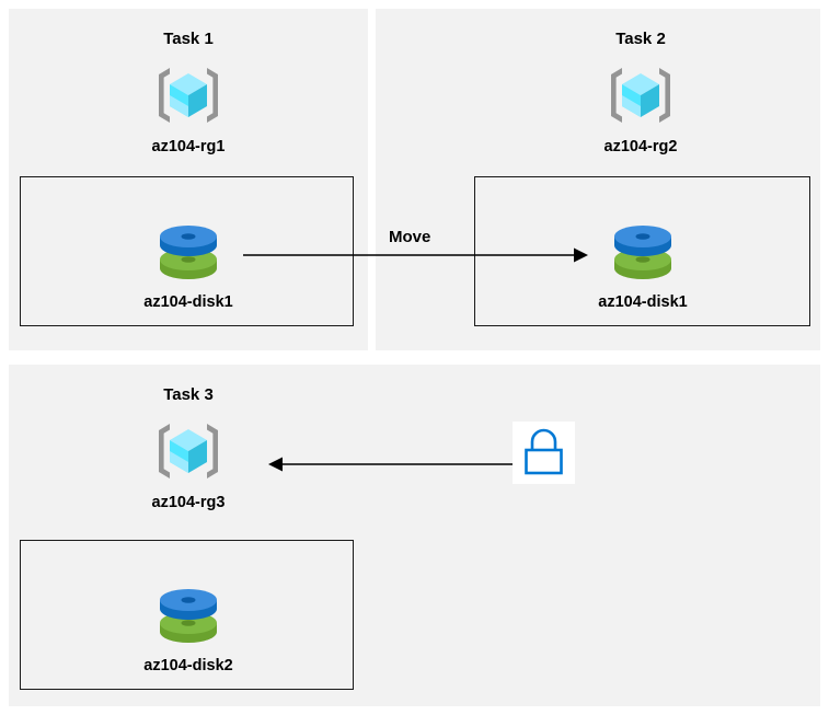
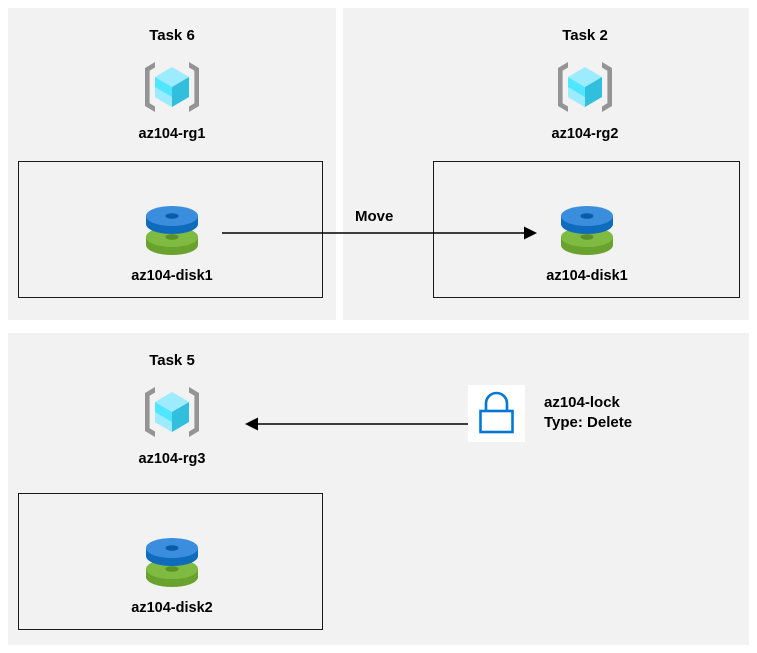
- Task 1
+ Task 6
  az104-rg1
  az104-disk1
  Task 2
  az104-rg2
  az104-disk1
  Move
- Task 3
+ Task 5
  az104-rg3
+ az104-lock
+ Type: Delete
  az104-disk2
